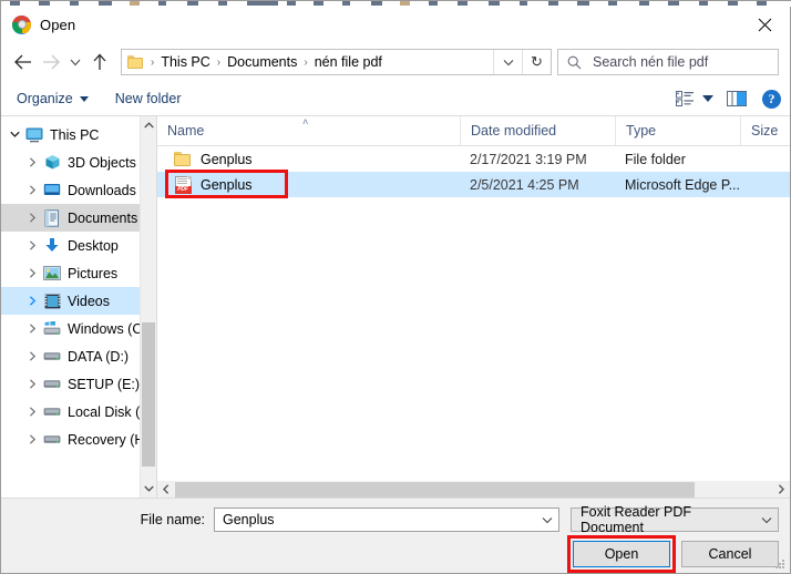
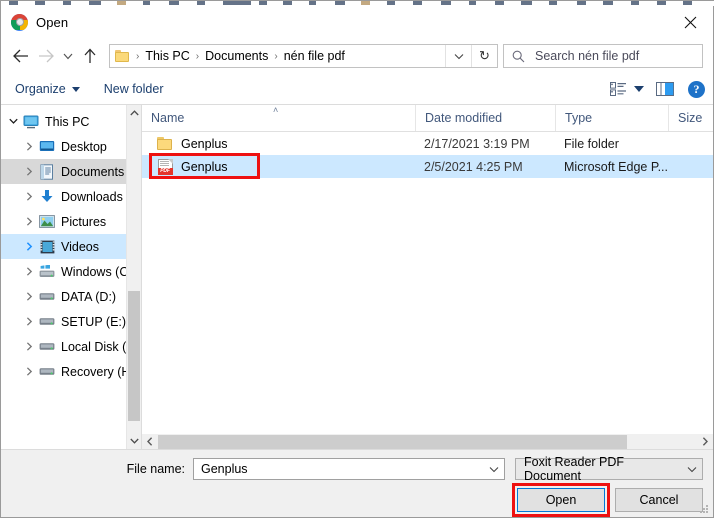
  Open
  ›
  This PC
  ›
  Documents
  ›
  nén file pdf
  ↻
  Search nén file pdf
  Organize
  New folder
  ?
  This PC
- 3D Objects
- Downloads
+ Desktop
  Documents
- Desktop
+ Downloads
  Pictures
  Videos
  Windows (C
  DATA (D:)
  SETUP (E:)
  Local Disk (
  Recovery (
  Name
  ˄
  Date modified
  Type
  Size
  Genplus
  2/17/2021 3:19 PM
  File folder
  Genplus
  2/5/2021 4:25 PM
  Microsoft Edge P...
  File name:
  Genplus
  Foxit Reader PDF Document
  Open
  Cancel
